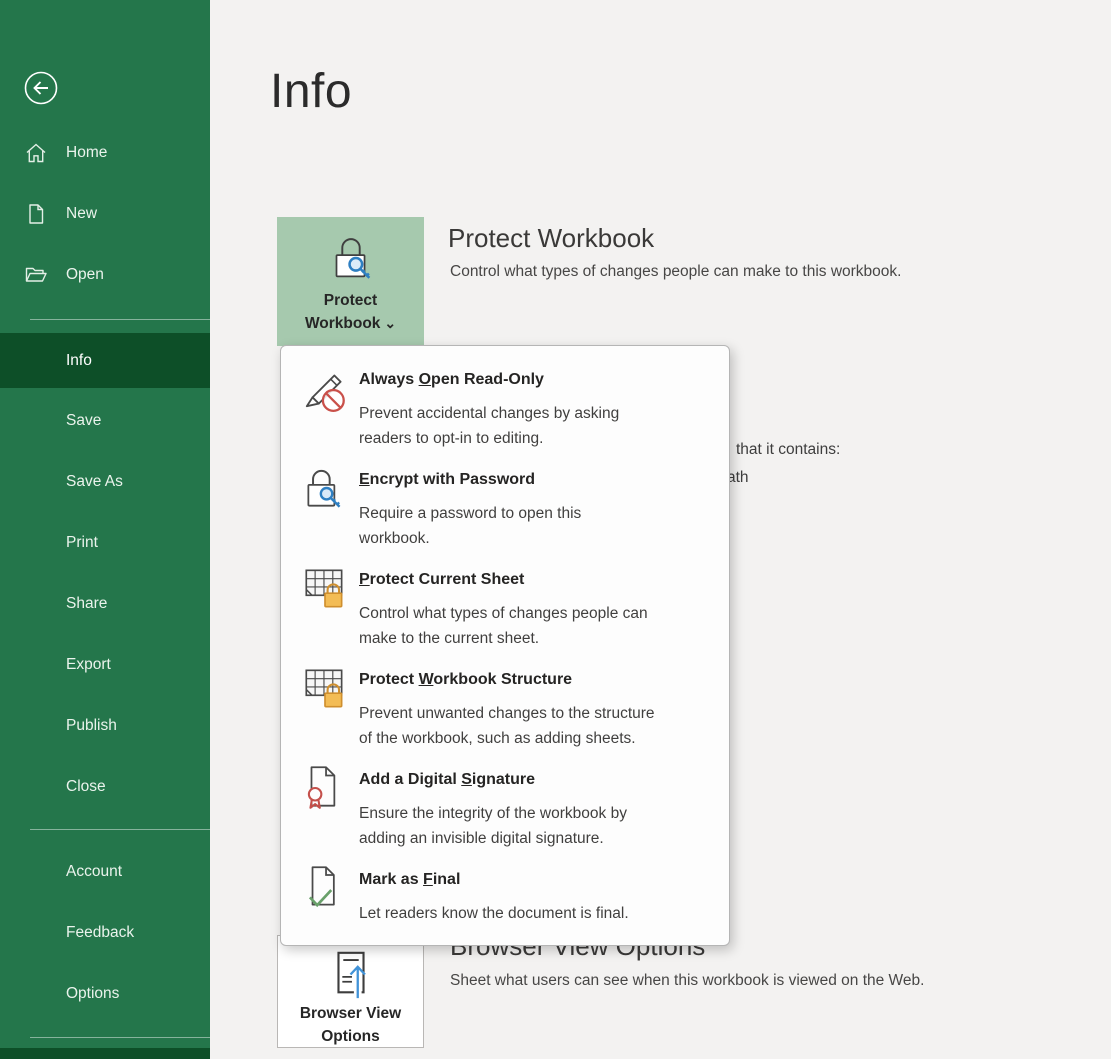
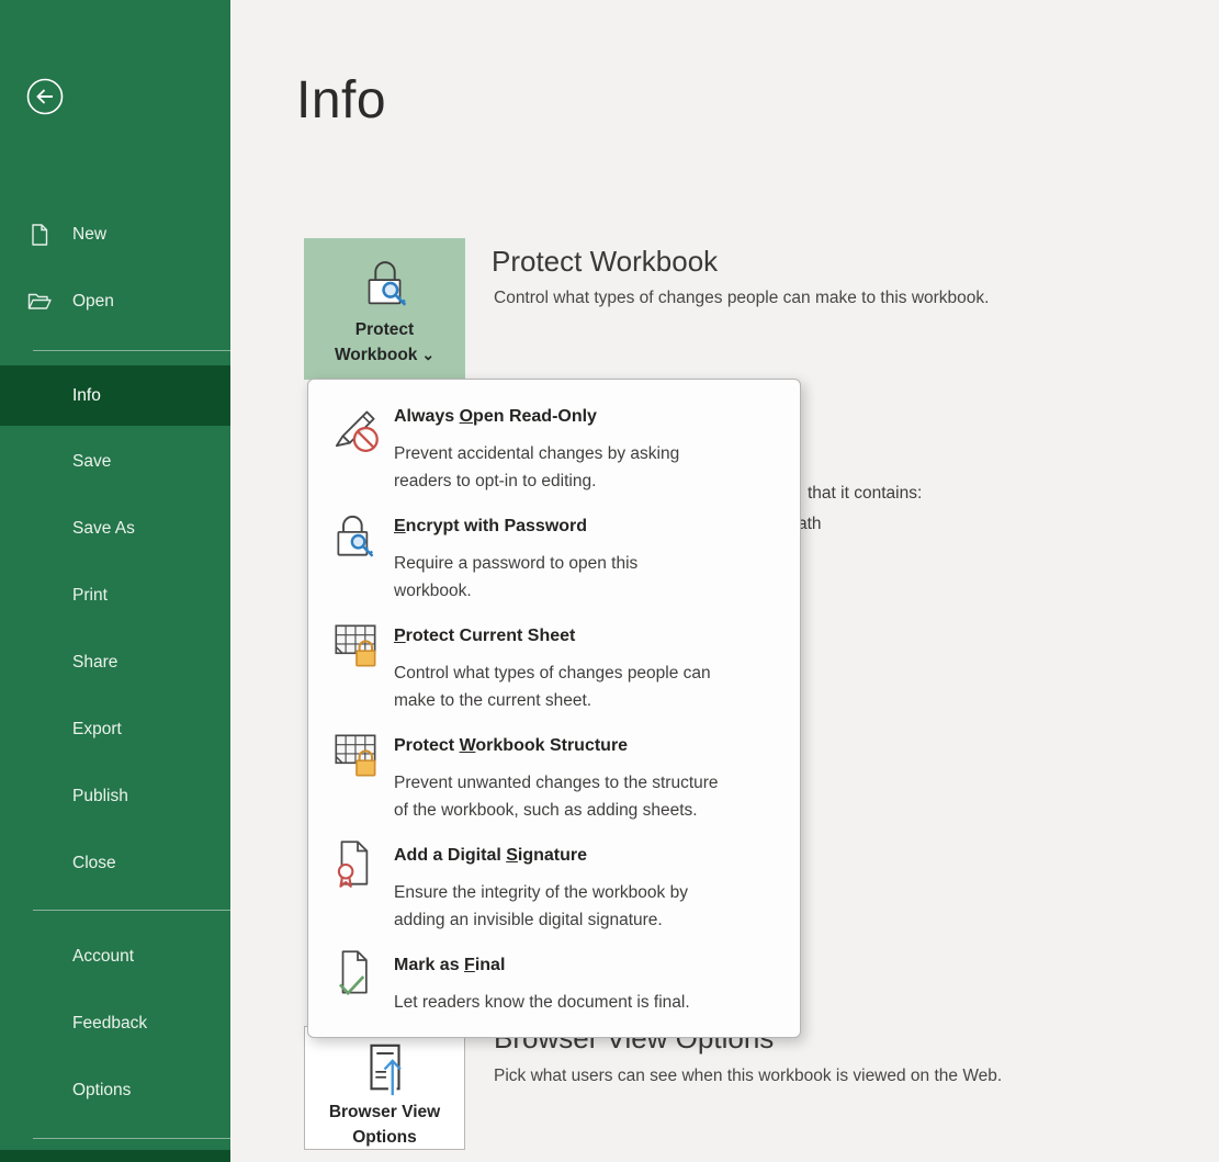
  that it contains:
  ath
  Info
  Protect
  Workbook ⌄
  Protect Workbook
  Control what types of changes people can make to this workbook.
  Browser View
  Options
  Browser View Options
- Sheet what users can see when this workbook is viewed on the Web.
+ Pick what users can see when this workbook is viewed on the Web.
  Always Open Read-Only
  Prevent accidental changes by asking
  readers to opt-in to editing.
  Encrypt with Password
  Require a password to open this
  workbook.
  Protect Current Sheet
  Control what types of changes people can
  make to the current sheet.
  Protect Workbook Structure
  Prevent unwanted changes to the structure
  of the workbook, such as adding sheets.
  Add a Digital Signature
  Ensure the integrity of the workbook by
  adding an invisible digital signature.
  Mark as Final
  Let readers know the document is final.
- Home
  New
  Open
  Info
  Save
  Save As
  Print
  Share
  Export
  Publish
  Close
  Account
  Feedback
  Options
